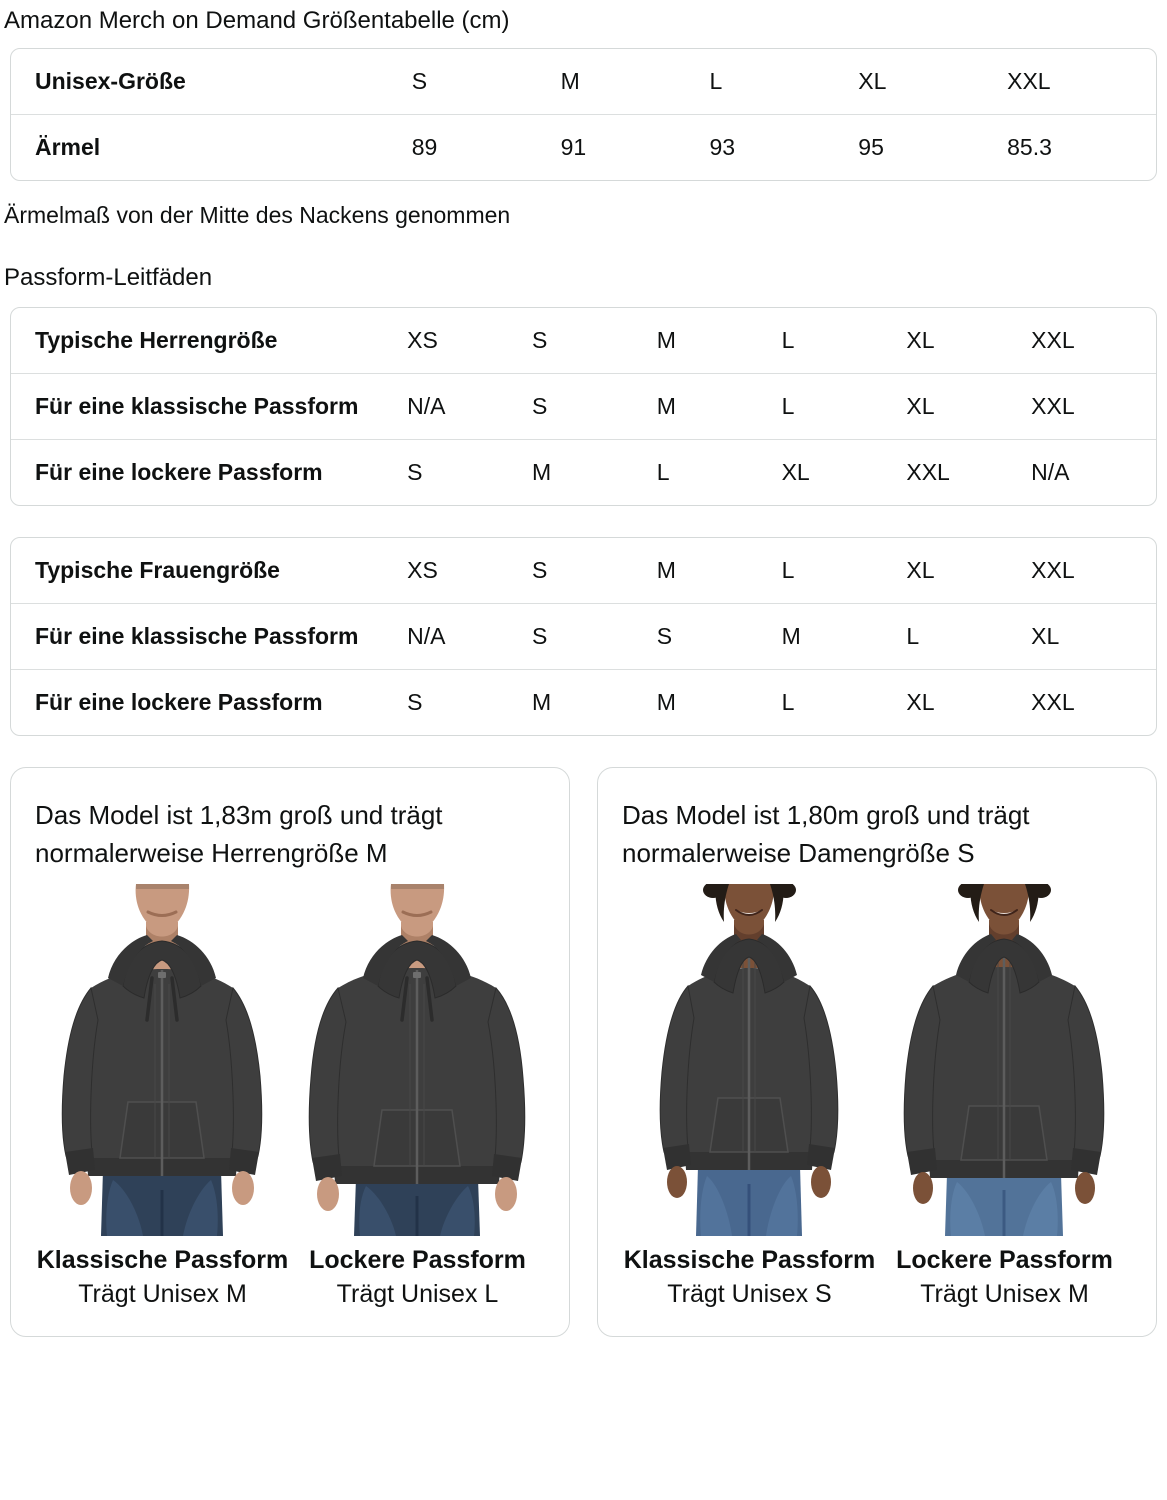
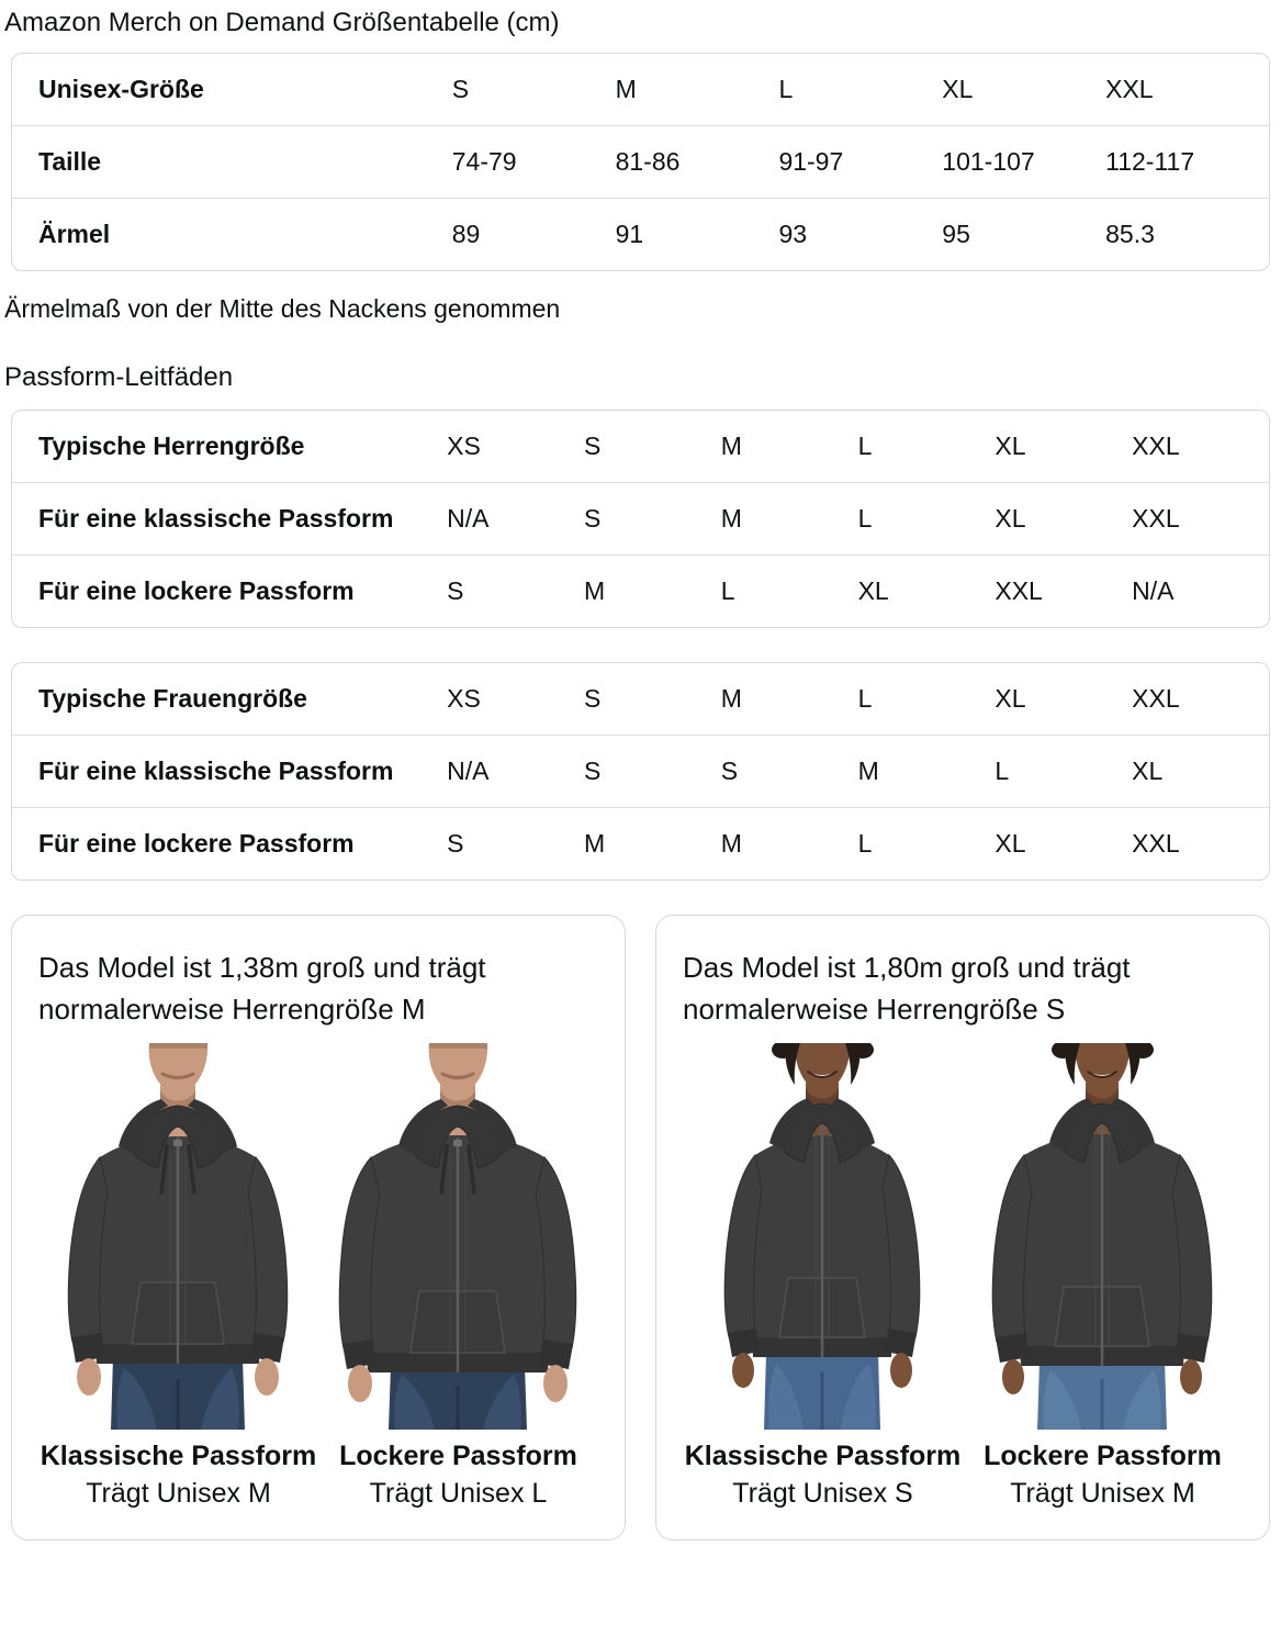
  Amazon Merch on Demand Größentabelle (cm)
  Unisex-Größe	S	M	L	XL	XXL
+ Taille	74-79	81-86	91-97	101-107	112-117
  Ärmel	89	91	93	95	85.3
  Ärmelmaß von der Mitte des Nackens genommen
  Passform-Leitfäden
  Typische Herrengröße	XS	S	M	L	XL	XXL
  Für eine klassische Passform	N/A	S	M	L	XL	XXL
  Für eine lockere Passform	S	M	L	XL	XXL	N/A
  Typische Frauengröße	XS	S	M	L	XL	XXL
  Für eine klassische Passform	N/A	S	S	M	L	XL
  Für eine lockere Passform	S	M	M	L	XL	XXL
- Das Model ist 1,83m groß und trägt normalerweise Herrengröße M
+ Das Model ist 1,38m groß und trägt normalerweise Herrengröße M
  Klassische Passform
  Trägt Unisex M
  Lockere Passform
  Trägt Unisex L
- Das Model ist 1,80m groß und trägt normalerweise Damengröße S
+ Das Model ist 1,80m groß und trägt normalerweise Herrengröße S
  Klassische Passform
  Trägt Unisex S
  Lockere Passform
  Trägt Unisex M
